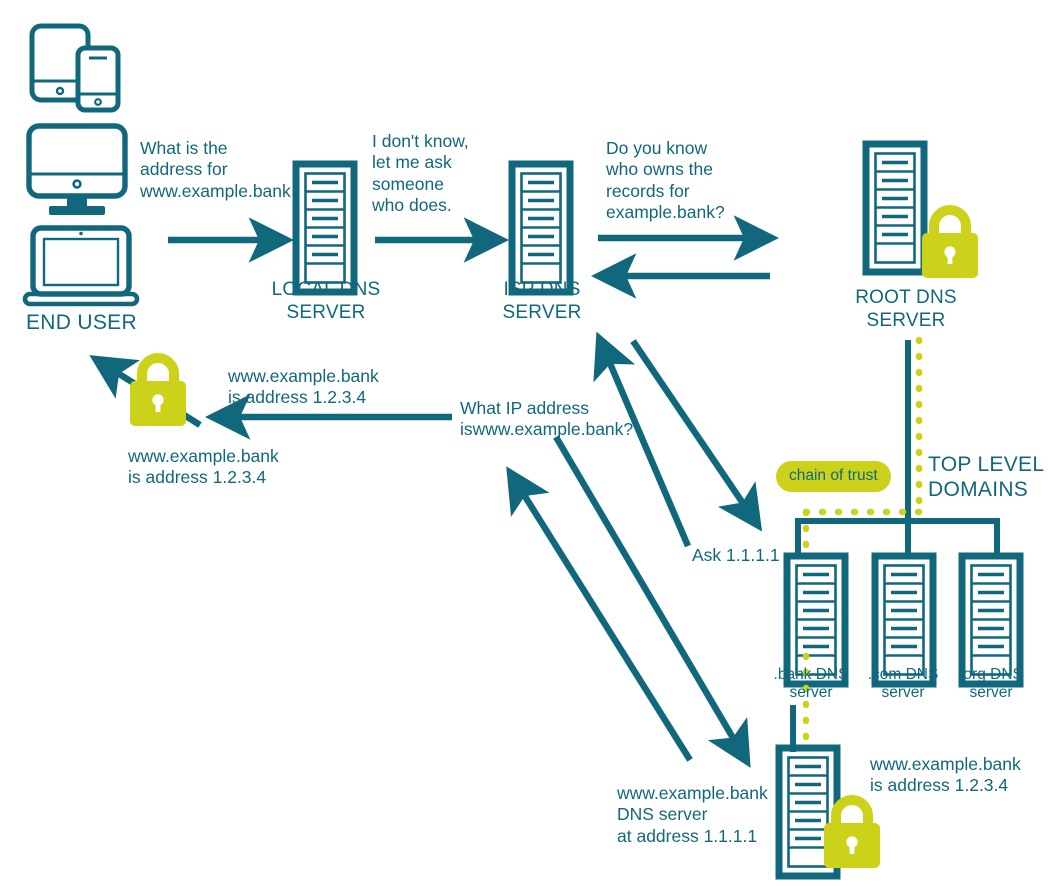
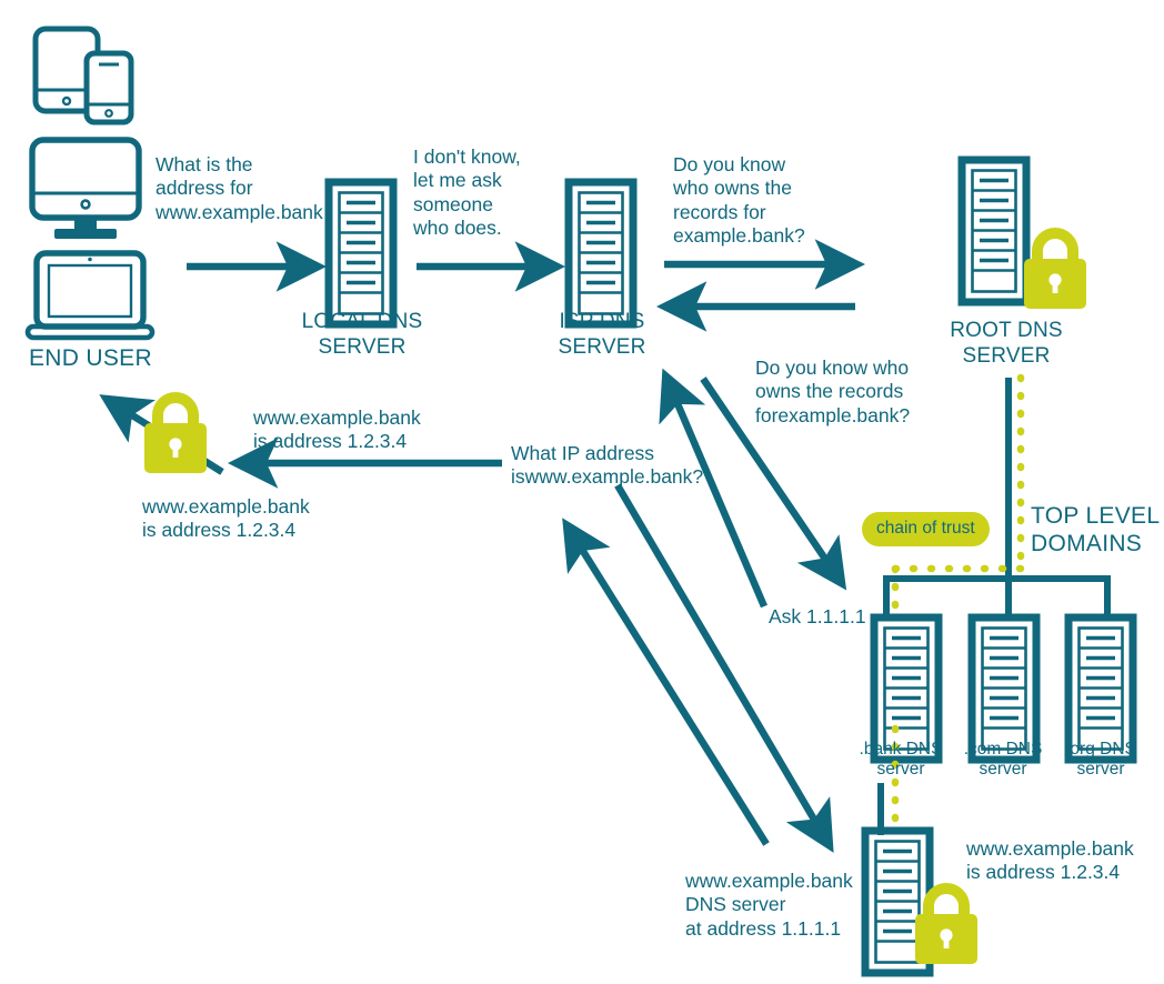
  END USER
  LOCAL DNS
  SERVER
  ISP DNS
  SERVER
  ROOT DNS
  SERVER
  TOP LEVEL
  DOMAINS
  .bank DNS
  server
  .com DNS
  server
  .org DNS
  server
  chain of trust
  What is the
  address for
  www.example.bank
  I don't know,
  let me ask
  someone
  who does.
  Do you know
  who owns the
  records for
  example.bank?
+ Do you know who
+ owns the records
+ forexample.bank?
  Ask 1.1.1.1
  What IP address
  iswww.example.bank?
  www.example.bank
  DNS server
  at address 1.1.1.1
  www.example.bank
  is address 1.2.3.4
  www.example.bank
  is address 1.2.3.4
  www.example.bank
  is address 1.2.3.4
